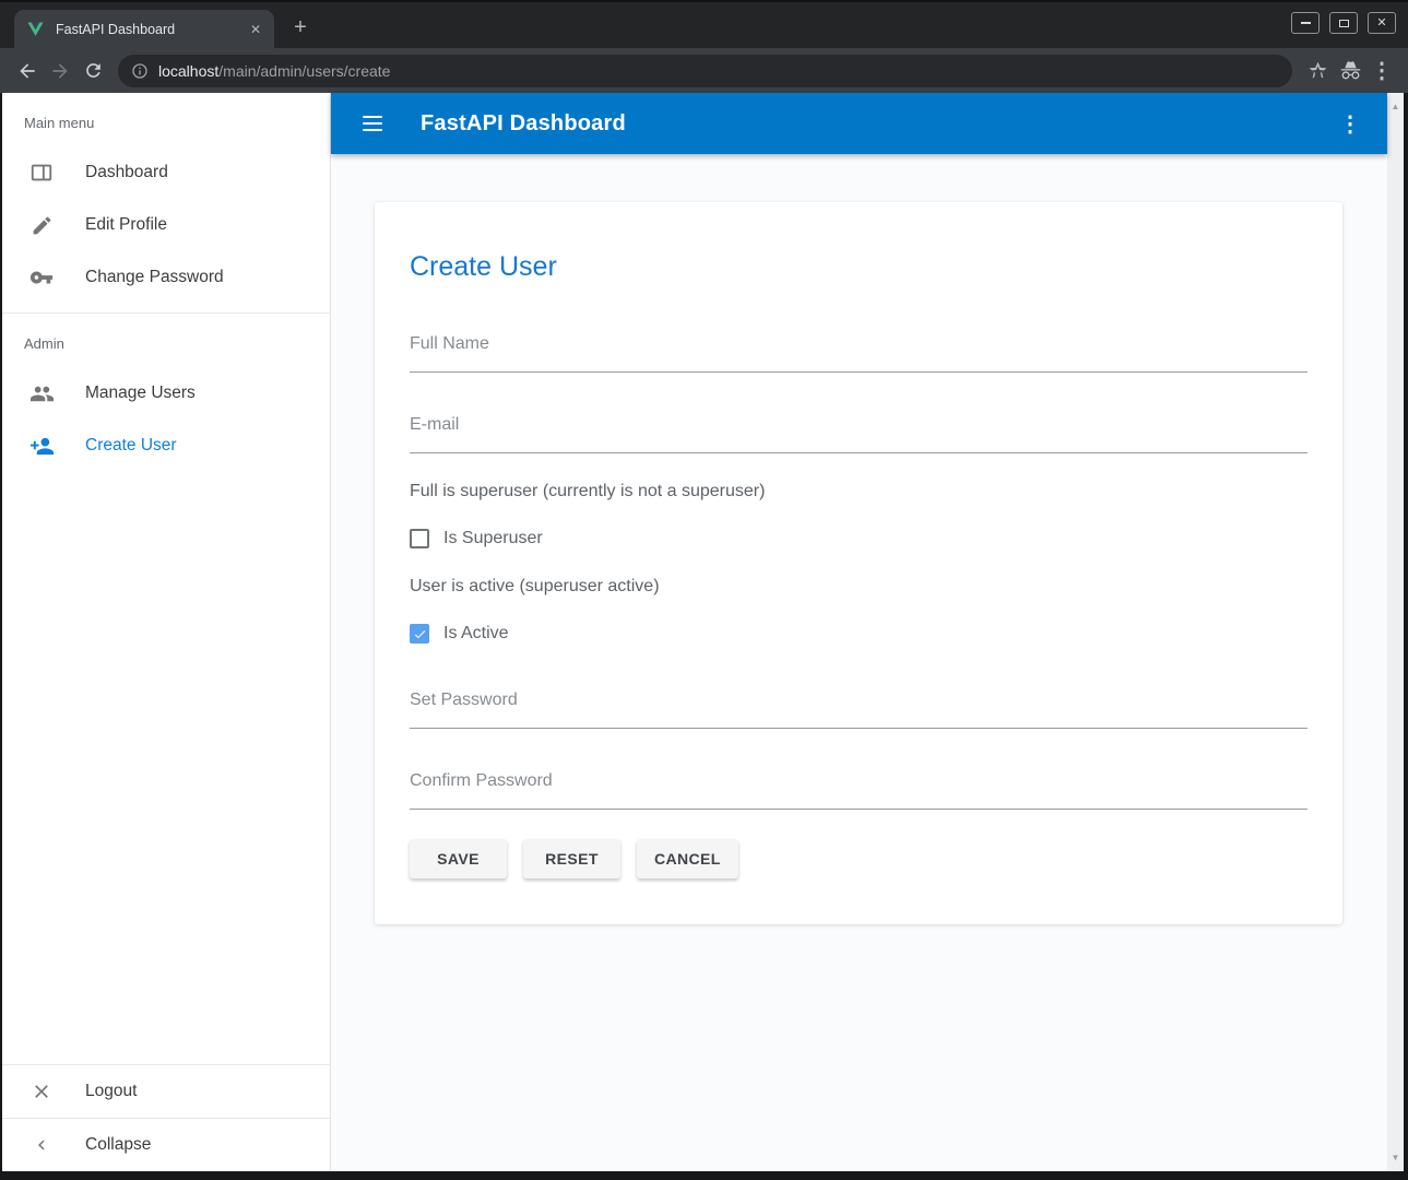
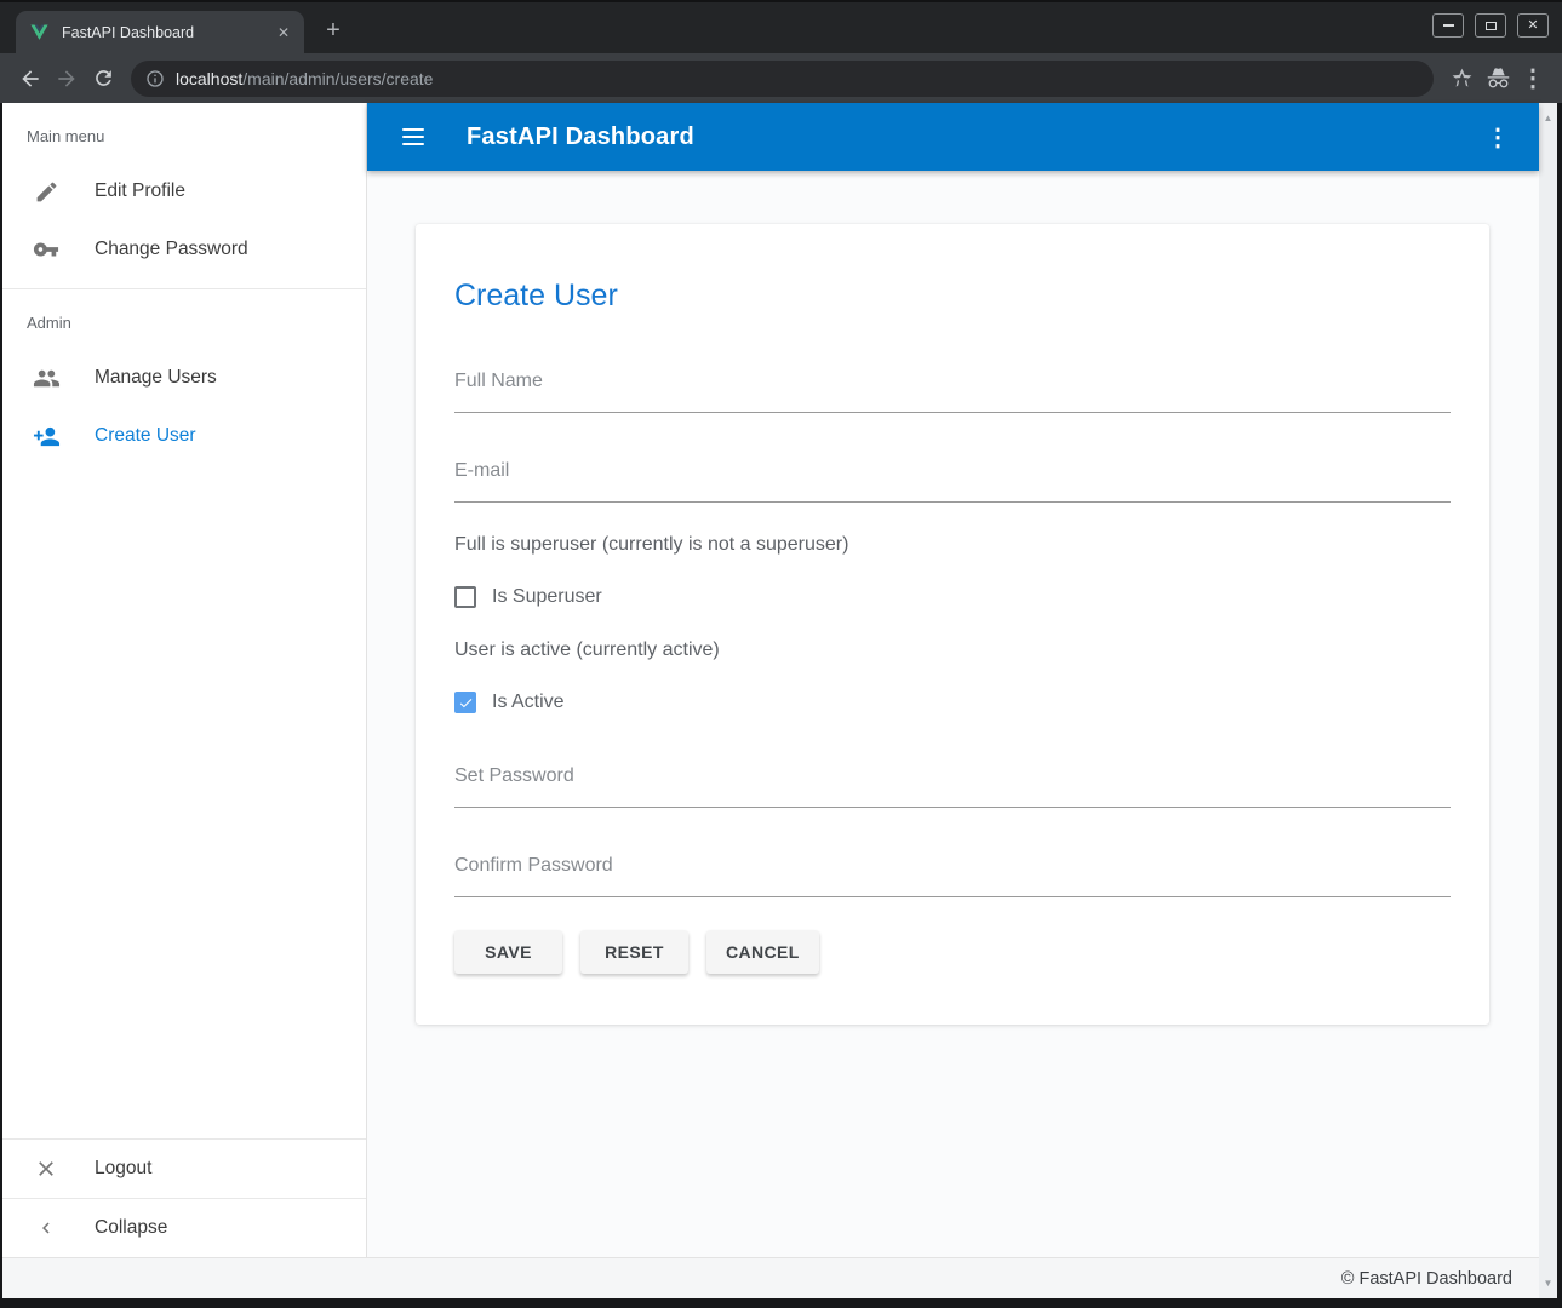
  FastAPI Dashboard
  ✕
  +
  ✕
  localhost/main/admin/users/create
  ⋮
  Main menu
- Dashboard
  Edit Profile
  Change Password
  Admin
  Manage Users
  Create User
  Logout
  Collapse
  FastAPI Dashboard
  ⋮
  Create User
  Full Name
  E-mail
  Full is superuser (currently is not a superuser)
  Is Superuser
- User is active (superuser active)
+ User is active (currently active)
  Is Active
  Set Password
  Confirm Password
  SAVE
  RESET
  CANCEL
+ © FastAPI Dashboard
  ▲
  ▼
